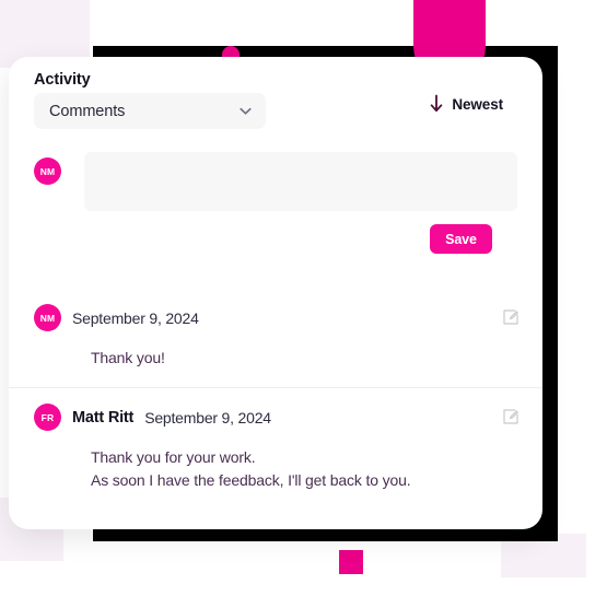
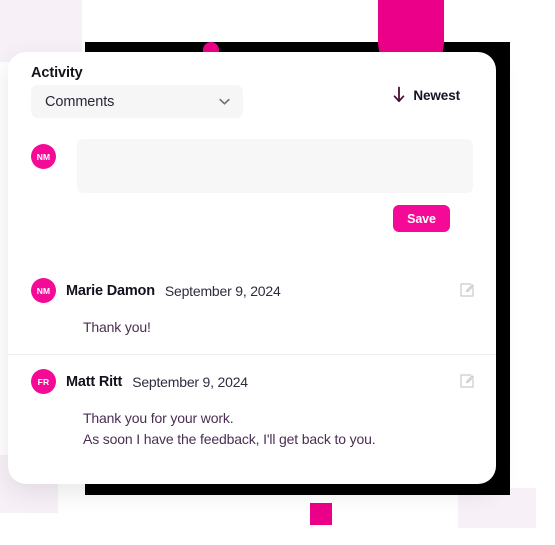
  Activity
  Comments
  Newest
  NM
  Save
  NM
+ Marie Damon
  September 9, 2024
  Thank you!
  FR
  Matt Ritt
  September 9, 2024
  Thank you for your work.
  As soon I have the feedback, I'll get back to you.
